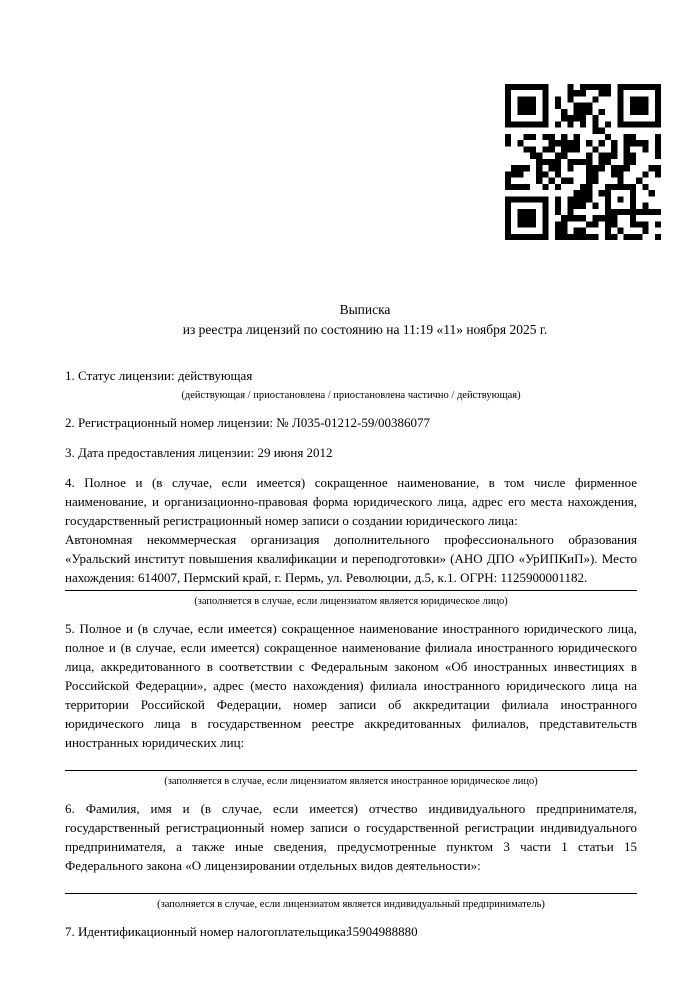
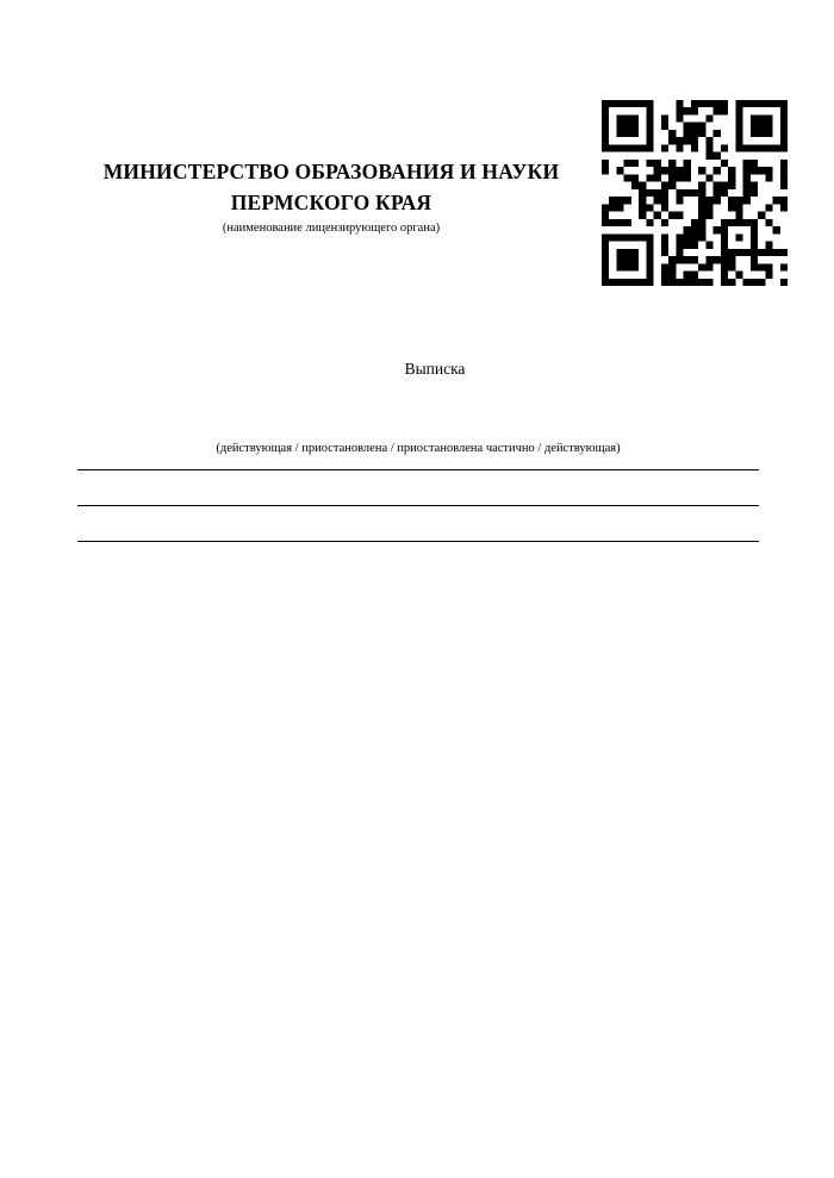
+ МИНИСТЕРСТВО ОБРАЗОВАНИЯ И НАУКИ ПЕРМСКОГО КРАЯ
+ (наименование лицензирующего органа)
  Выписка
- из реестра лицензий по состоянию на 11:19 «11» ноября 2025 г.
- 1. Статус лицензии: действующая
  (действующая / приостановлена / приостановлена частично / действующая)
- 2. Регистрационный номер лицензии: № Л035-01212-59/00386077
- 3. Дата предоставления лицензии: 29 июня 2012
- 4. Полное и (в случае, если имеется) сокращенное наименование, в том числе фирменное наименование, и организационно-правовая форма юридического лица, адрес его места нахождения, государственный регистрационный номер записи о создании юридического лица:
- Автономная некоммерческая организация дополнительного профессионального образования «Уральский институт повышения квалификации и переподготовки» (АНО ДПО «УрИПКиП»). Место нахождения: 614007, Пермский край, г. Пермь, ул. Революции, д.5, к.1. ОГРН: 1125900001182.
- (заполняется в случае, если лицензиатом является юридическое лицо)
- 5. Полное и (в случае, если имеется) сокращенное наименование иностранного юридического лица, полное и (в случае, если имеется) сокращенное наименование филиала иностранного юридического лица, аккредитованного в соответствии с Федеральным законом «Об иностранных инвестициях в Российской Федерации», адрес (место нахождения) филиала иностранного юридического лица на территории Российской Федерации, номер записи об аккредитации филиала иностранного юридического лица в государственном реестре аккредитованных филиалов, представительств иностранных юридических лиц:
- (заполняется в случае, если лицензиатом является иностранное юридическое лицо)
- 6. Фамилия, имя и (в случае, если имеется) отчество индивидуального предпринимателя, государственный регистрационный номер записи о государственной регистрации индивидуального предпринимателя, а также иные сведения, предусмотренные пунктом 3 части 1 статьи 15 Федерального закона «О лицензировании отдельных видов деятельности»:
- (заполняется в случае, если лицензиатом является индивидуальный предприниматель)
- 7. Идентификационный номер налогоплательщика: 5904988880
- 1
